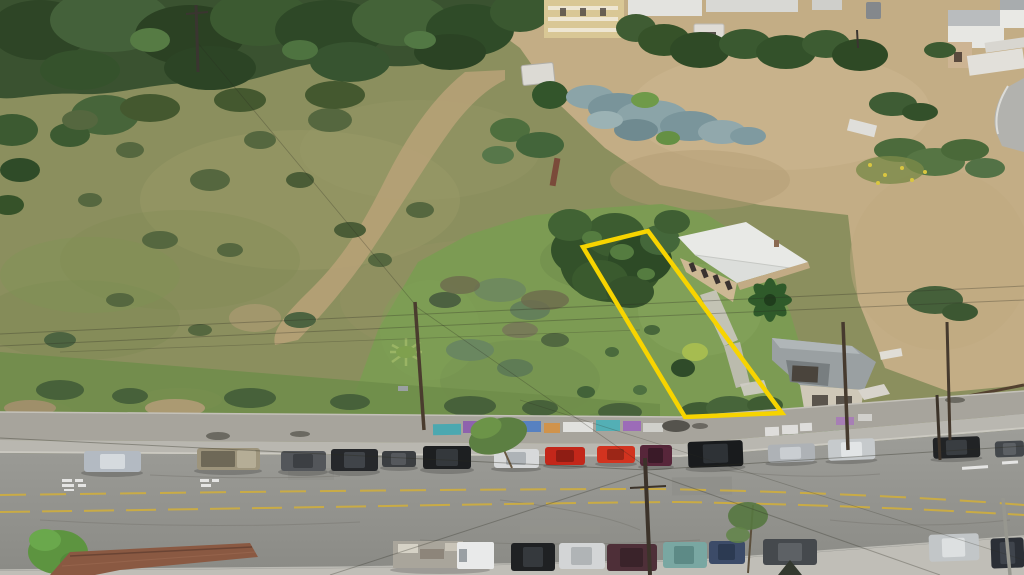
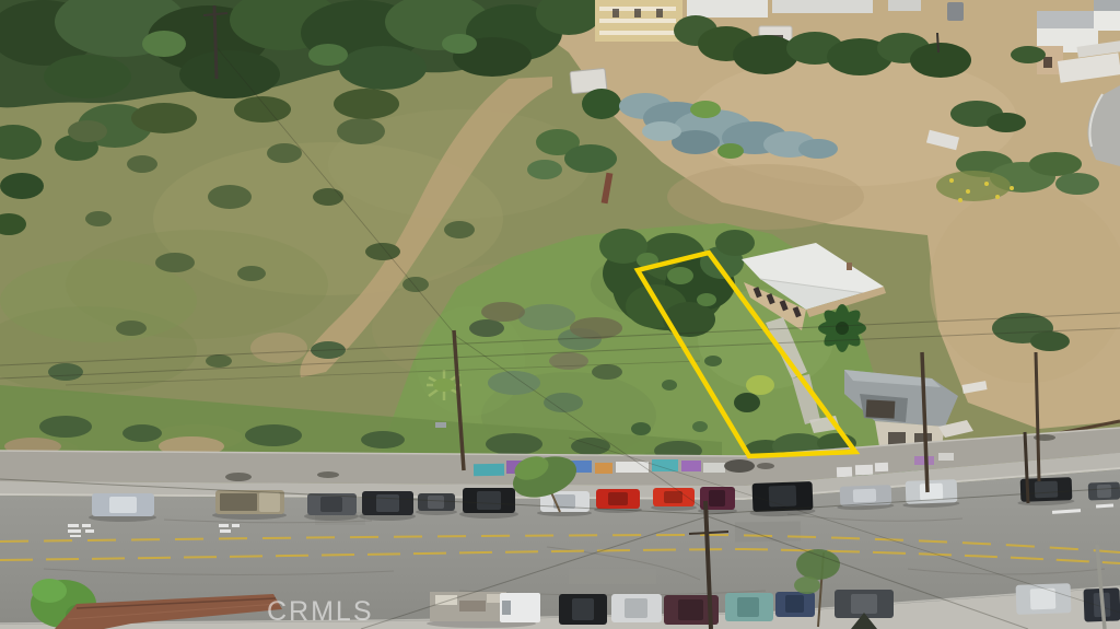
+ CRMLS
